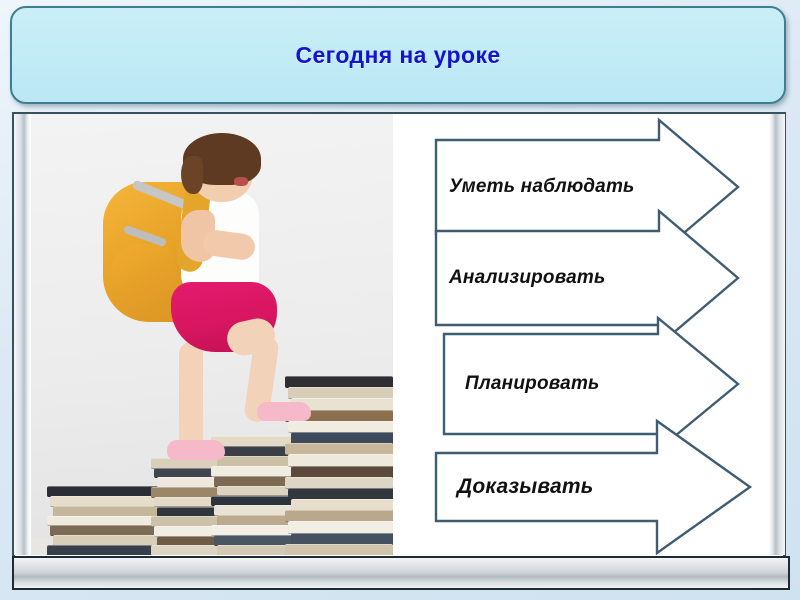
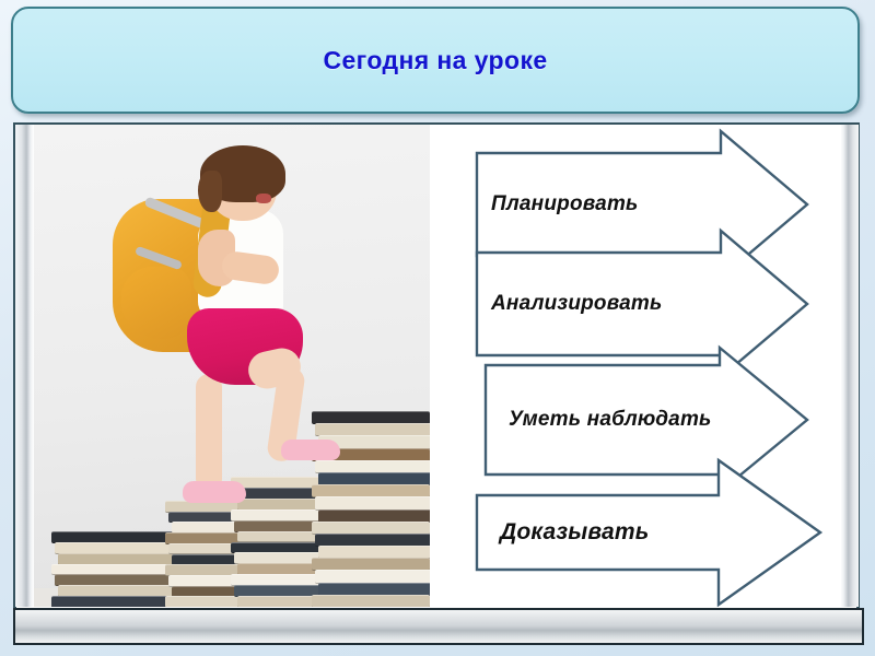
  Сегодня на уроке
- Уметь наблюдать
+ Планировать
  Анализировать
- Планировать
+ Уметь наблюдать
  Доказывать
